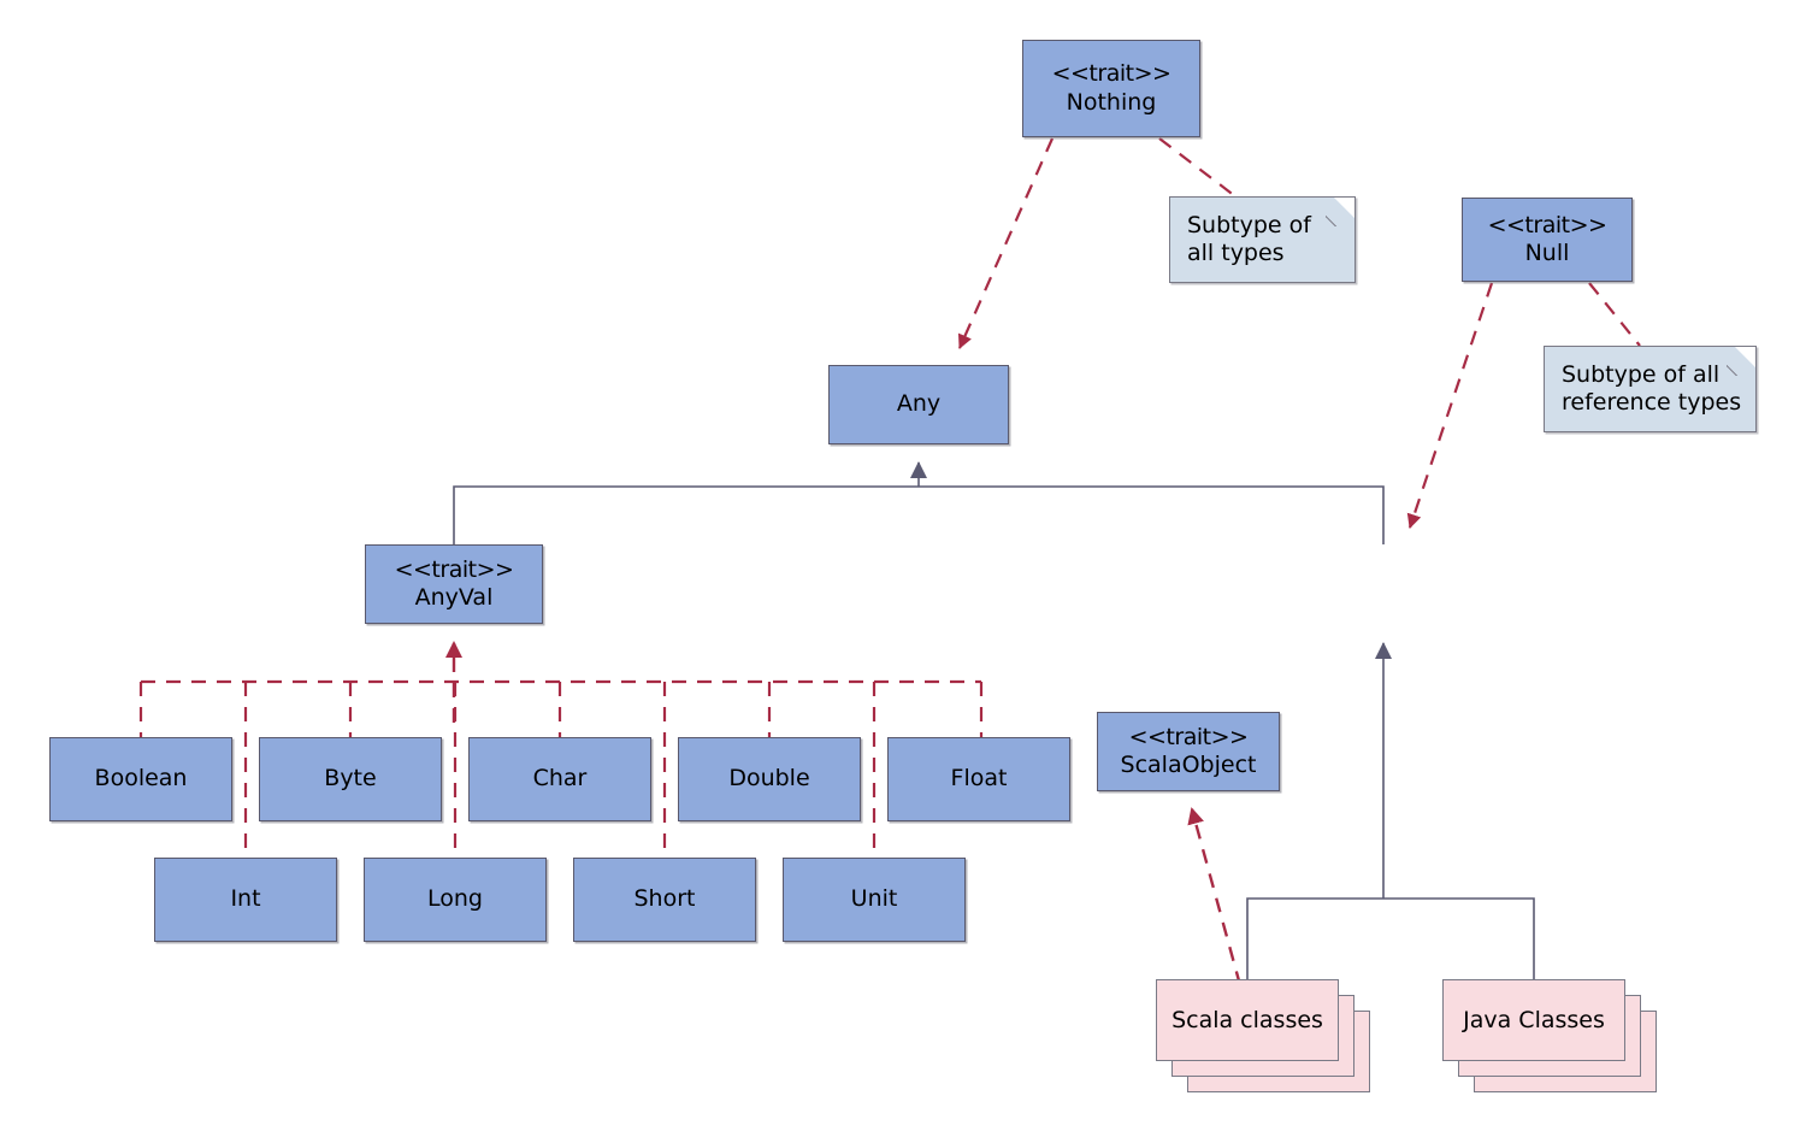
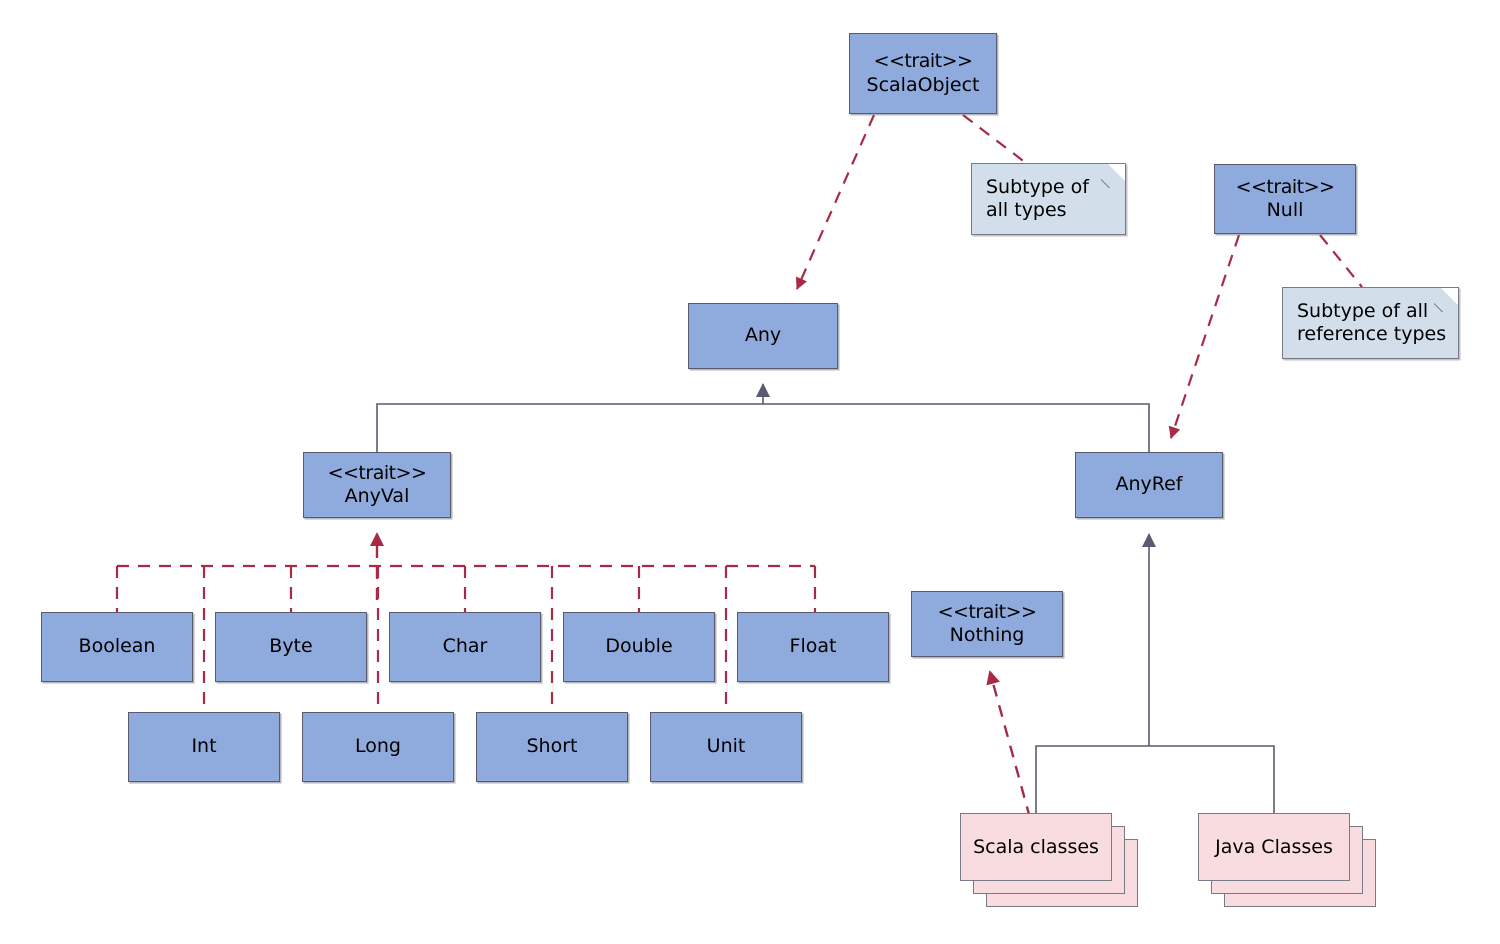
  <<trait>>
- Nothing
+ ScalaObject
  <<trait>>
  Null
  Any
  <<trait>>
  AnyVal
+ AnyRef
  Boolean
  Byte
  Char
  Double
  Float
  Int
  Long
  Short
  Unit
  <<trait>>
- ScalaObject
+ Nothing
  Subtype of
  all types
  Subtype of all
  reference types
  Scala classes
  Java Classes
